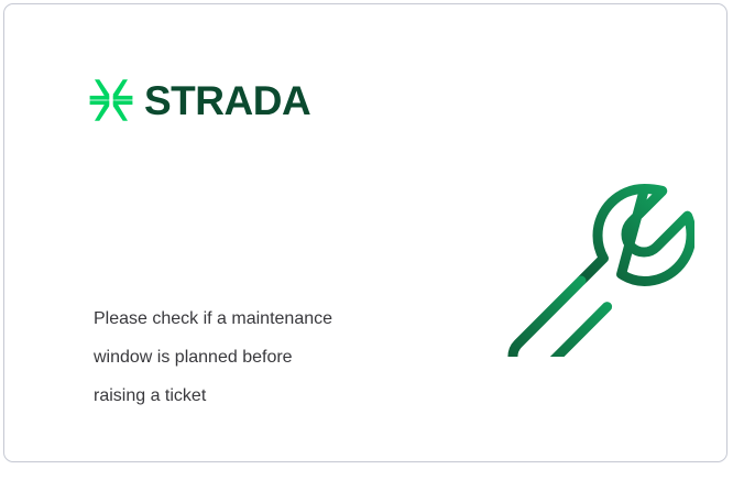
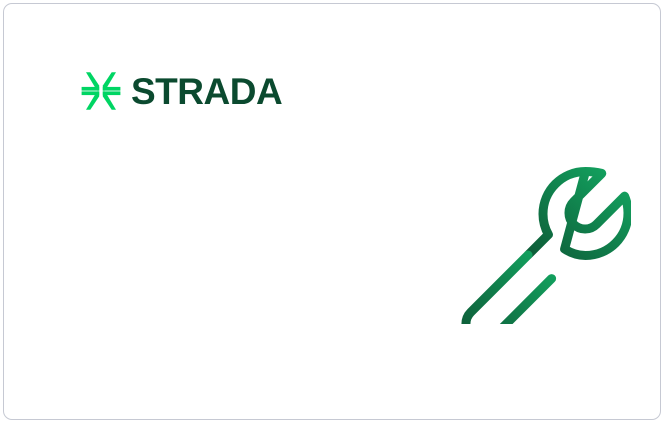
  STRADA
- Please check if a maintenance
- window is planned before
- raising a ticket
